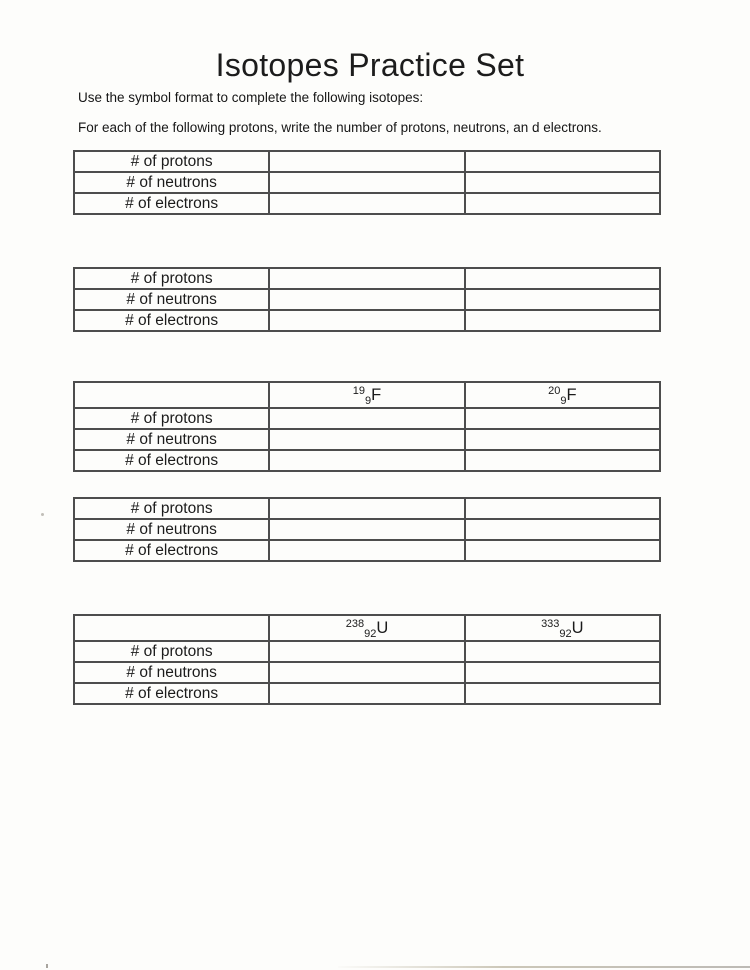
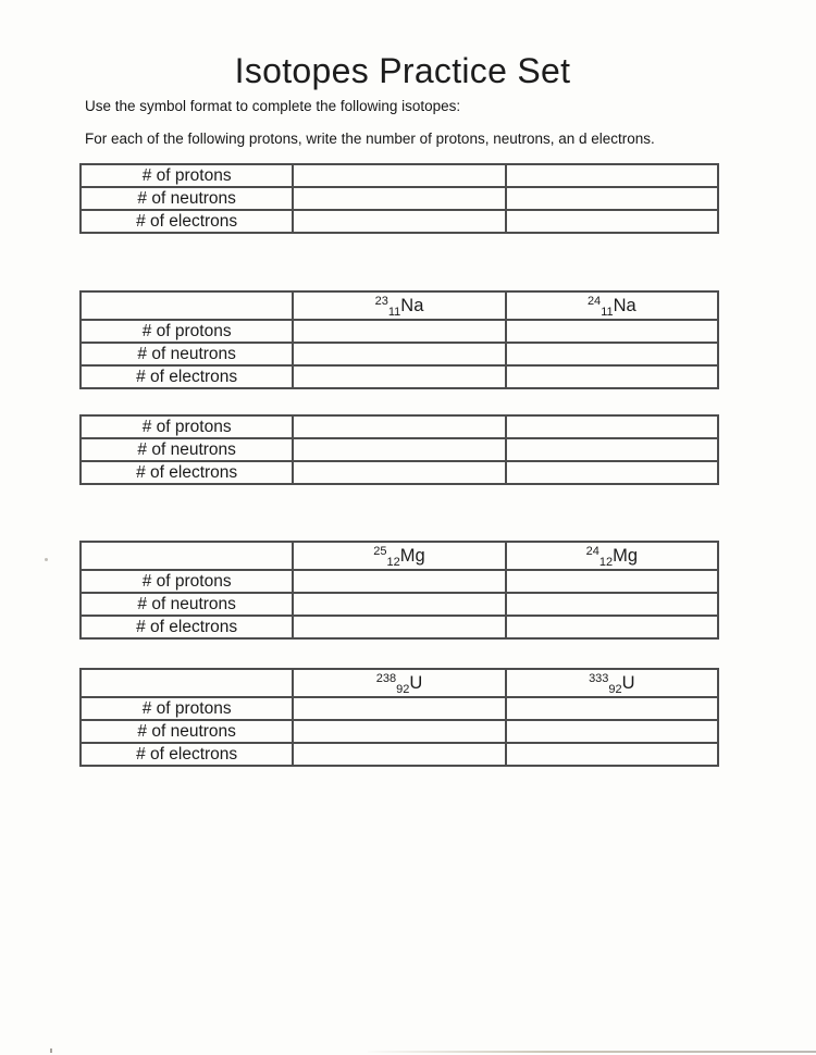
  Isotopes Practice Set
  Use the symbol format to complete the following isotopes:
  For each of the following protons, write the number of protons, neutrons, an d electrons.
  # of protons
  # of neutrons
  # of electrons
+ 	2311Na	2411Na
  # of protons
  # of neutrons
  # of electrons
- 	199F	209F
  # of protons
  # of neutrons
  # of electrons
+ 	2512Mg	2412Mg
  # of protons
  # of neutrons
  # of electrons
  	23892U	33392U
  # of protons
  # of neutrons
  # of electrons
